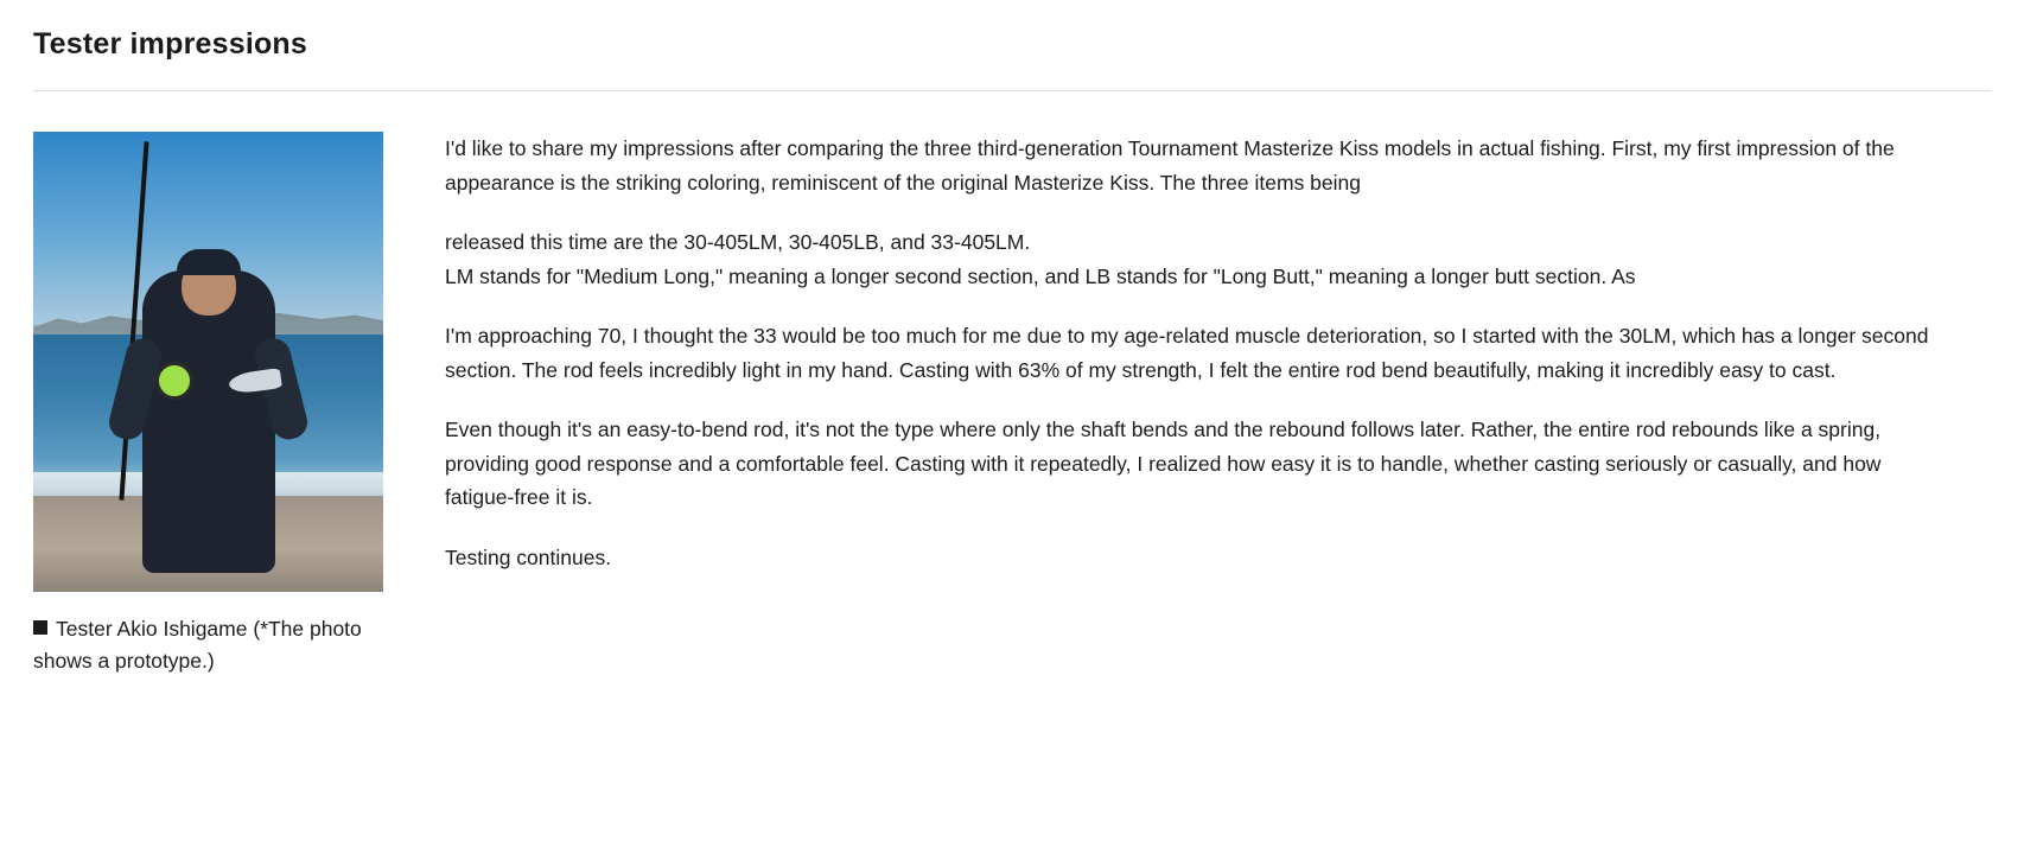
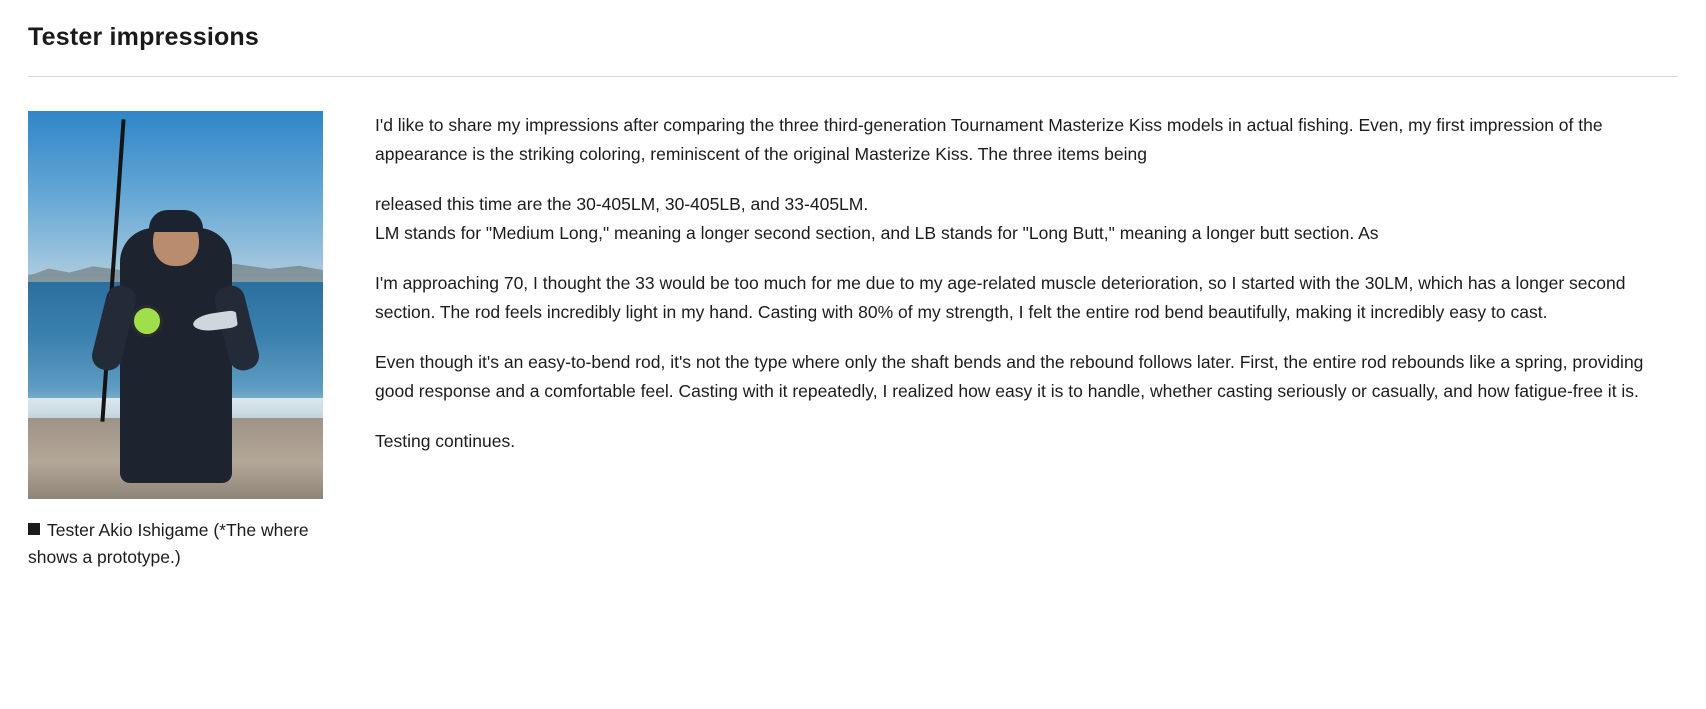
  Tester impressions
- Tester Akio Ishigame (*The photo shows a prototype.)
+ Tester Akio Ishigame (*The where shows a prototype.)
- I'd like to share my impressions after comparing the three third-generation Tournament Masterize Kiss models in actual fishing. First, my first impression of the appearance is the striking coloring, reminiscent of the original Masterize Kiss. The three items being
+ I'd like to share my impressions after comparing the three third-generation Tournament Masterize Kiss models in actual fishing. Even, my first impression of the appearance is the striking coloring, reminiscent of the original Masterize Kiss. The three items being
  released this time are the 30-405LM, 30-405LB, and 33-405LM.
  LM stands for "Medium Long," meaning a longer second section, and LB stands for "Long Butt," meaning a longer butt section. As
- I'm approaching 70, I thought the 33 would be too much for me due to my age-related muscle deterioration, so I started with the 30LM, which has a longer second section. The rod feels incredibly light in my hand. Casting with 63% of my strength, I felt the entire rod bend beautifully, making it incredibly easy to cast.
+ I'm approaching 70, I thought the 33 would be too much for me due to my age-related muscle deterioration, so I started with the 30LM, which has a longer second section. The rod feels incredibly light in my hand. Casting with 80% of my strength, I felt the entire rod bend beautifully, making it incredibly easy to cast.
- Even though it's an easy-to-bend rod, it's not the type where only the shaft bends and the rebound follows later. Rather, the entire rod rebounds like a spring, providing good response and a comfortable feel. Casting with it repeatedly, I realized how easy it is to handle, whether casting seriously or casually, and how fatigue-free it is.
+ Even though it's an easy-to-bend rod, it's not the type where only the shaft bends and the rebound follows later. First, the entire rod rebounds like a spring, providing good response and a comfortable feel. Casting with it repeatedly, I realized how easy it is to handle, whether casting seriously or casually, and how fatigue-free it is.
  Testing continues.
